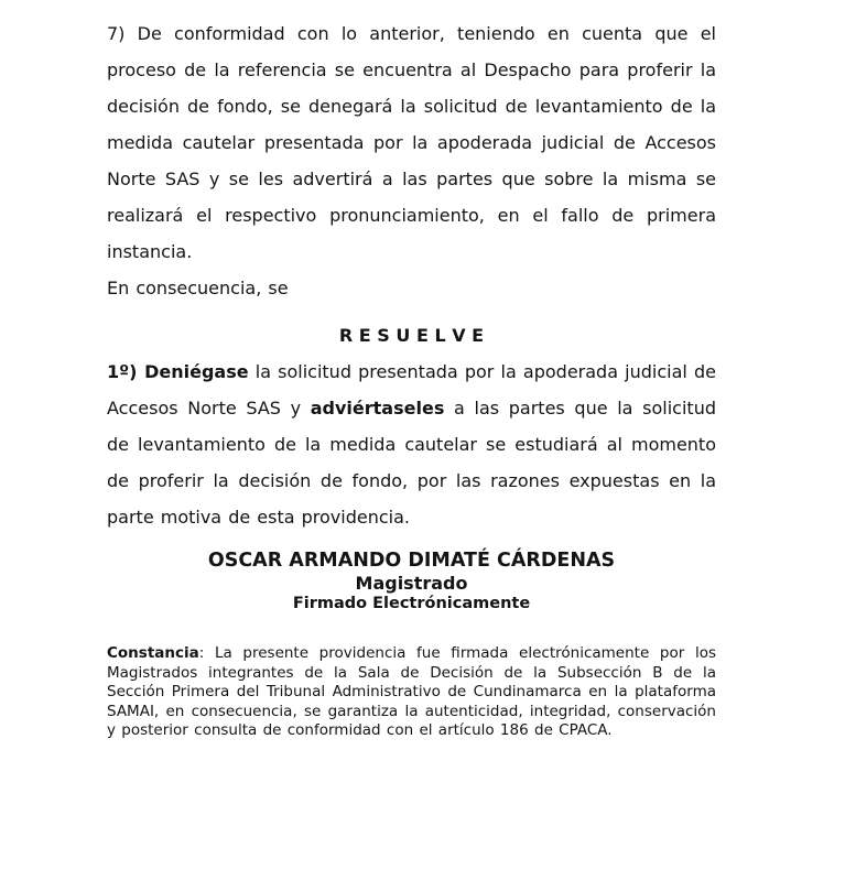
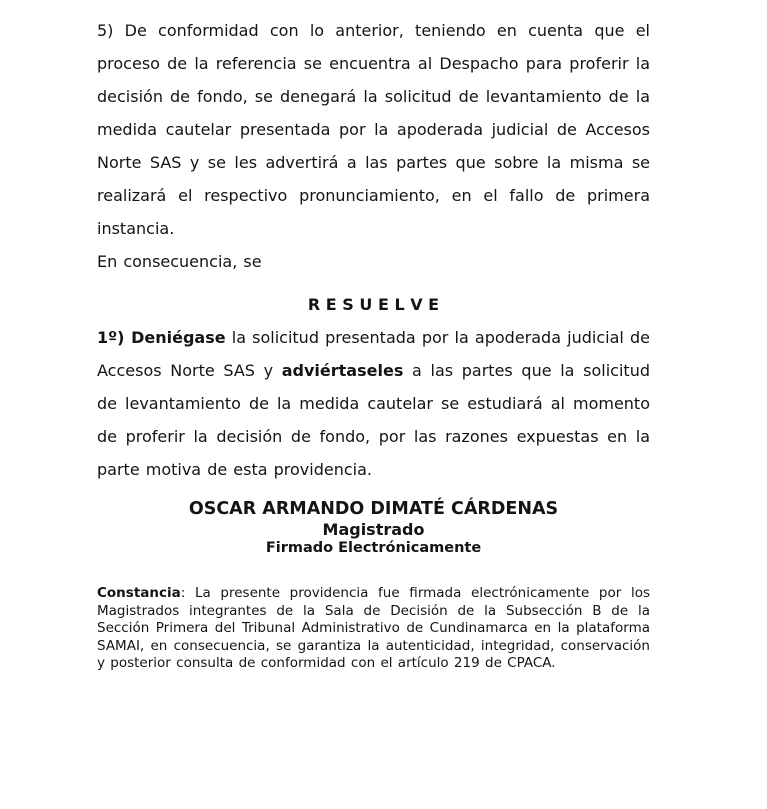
- 7) De conformidad con lo anterior, teniendo en cuenta que el proceso de la referencia se encuentra al Despacho para proferir la decisión de fondo, se denegará la solicitud de levantamiento de la medida cautelar presentada por la apoderada judicial de Accesos Norte SAS y se les advertirá a las partes que sobre la misma se realizará el respectivo pronunciamiento, en el fallo de primera instancia.
+ 5) De conformidad con lo anterior, teniendo en cuenta que el proceso de la referencia se encuentra al Despacho para proferir la decisión de fondo, se denegará la solicitud de levantamiento de la medida cautelar presentada por la apoderada judicial de Accesos Norte SAS y se les advertirá a las partes que sobre la misma se realizará el respectivo pronunciamiento, en el fallo de primera instancia.
  En consecuencia, se
  R E S U E L V E
  1º) Deniégase la solicitud presentada por la apoderada judicial de Accesos Norte SAS y adviértaseles a las partes que la solicitud de levantamiento de la medida cautelar se estudiará al momento de proferir la decisión de fondo, por las razones expuestas en la parte motiva de esta providencia.
  OSCAR ARMANDO DIMATÉ CÁRDENAS
  Magistrado
  Firmado Electrónicamente
- Constancia: La presente providencia fue firmada electrónicamente por los Magistrados integrantes de la Sala de Decisión de la Subsección B de la Sección Primera del Tribunal Administrativo de Cundinamarca en la plataforma SAMAI, en consecuencia, se garantiza la autenticidad, integridad, conservación y posterior consulta de conformidad con el artículo 186 de CPACA.
+ Constancia: La presente providencia fue firmada electrónicamente por los Magistrados integrantes de la Sala de Decisión de la Subsección B de la Sección Primera del Tribunal Administrativo de Cundinamarca en la plataforma SAMAI, en consecuencia, se garantiza la autenticidad, integridad, conservación y posterior consulta de conformidad con el artículo 219 de CPACA.
